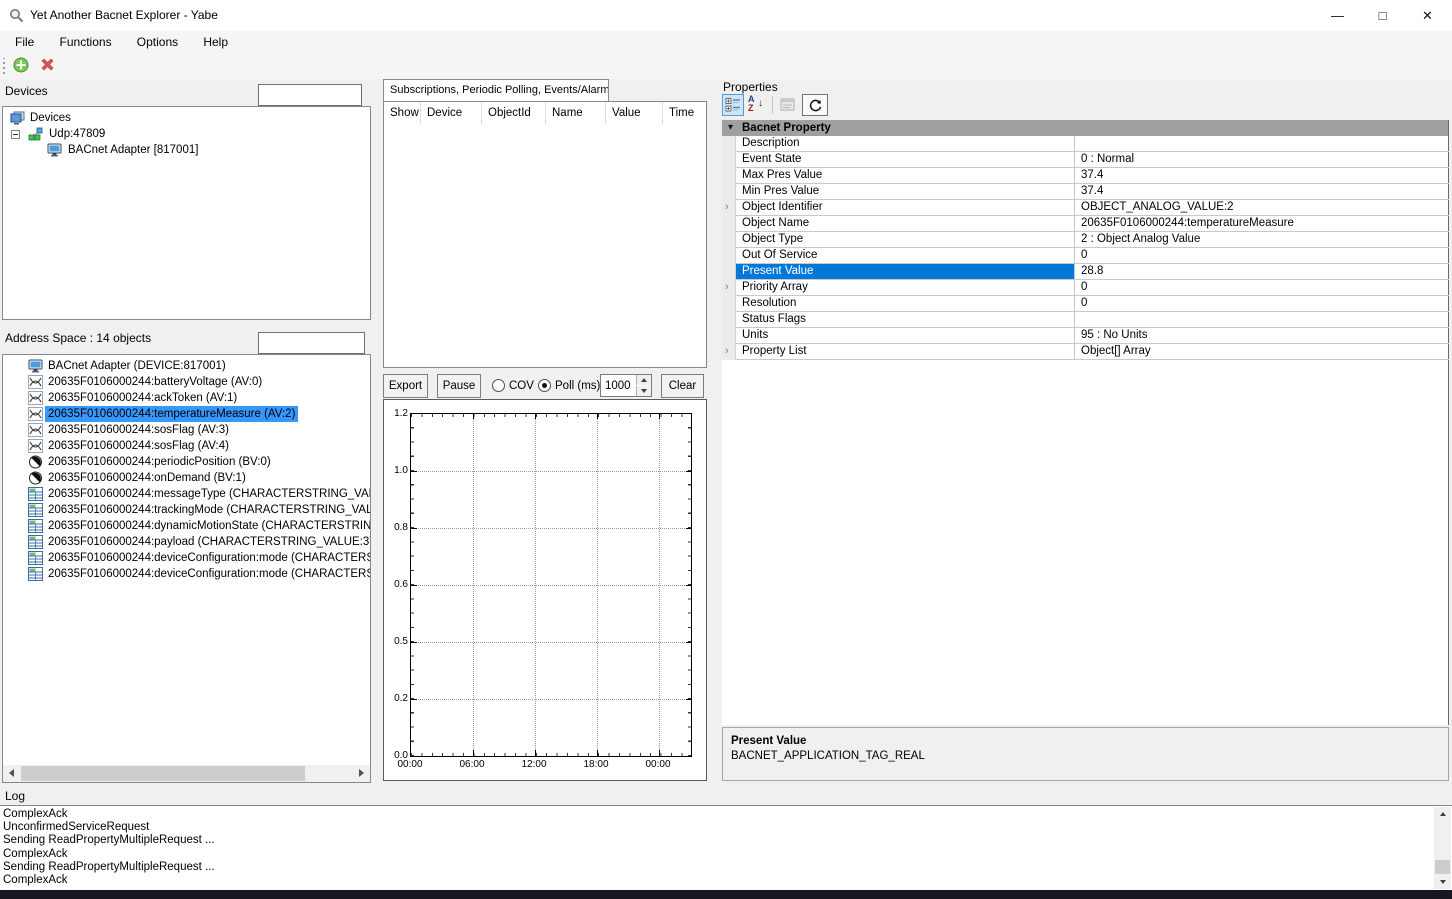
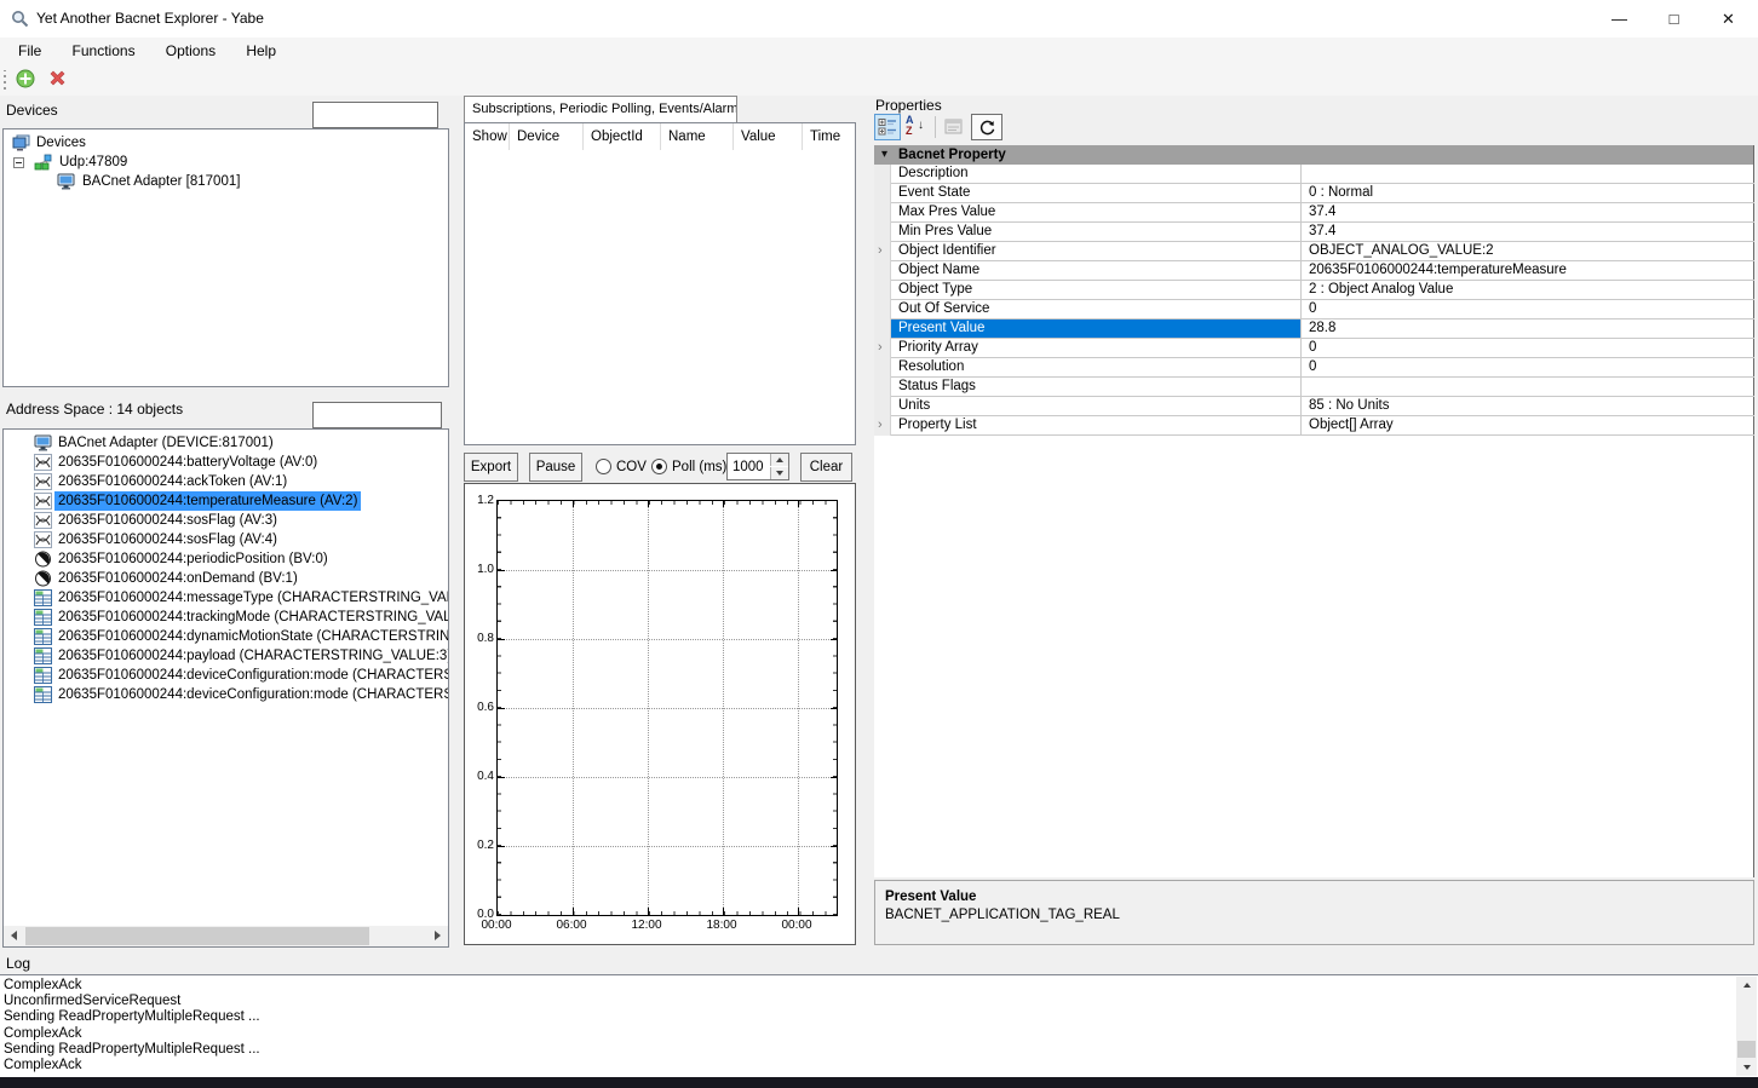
  Yet Another Bacnet Explorer - Yabe
  —
  □
  ✕
  File Functions Options Help
  Devices
  Devices
  Udp:47809
  BACnet Adapter [817001]
  Address Space : 14 objects
  BACnet Adapter (DEVICE:817001)
  20635F0106000244:batteryVoltage (AV:0)
  20635F0106000244:ackToken (AV:1)
  20635F0106000244:temperatureMeasure (AV:2)
  20635F0106000244:sosFlag (AV:3)
  20635F0106000244:sosFlag (AV:4)
  20635F0106000244:periodicPosition (BV:0)
  20635F0106000244:onDemand (BV:1)
  20635F0106000244:messageType (CHARACTERSTRING_VA
  20635F0106000244:trackingMode (CHARACTERSTRING_VAL
  20635F0106000244:dynamicMotionState (CHARACTERSTRIN
  20635F0106000244:payload (CHARACTERSTRING_VALUE:3
  20635F0106000244:deviceConfiguration:mode (CHARACTER
  20635F0106000244:deviceConfiguration:mode (CHARACTER
  Subscriptions, Periodic Polling, Events/Alarm
  Show
  Device
  ObjectId
  Name
  Value
  Time
  Export
  Pause
  COV
  Poll (ms)
  1000
  Clear
  1.2
  1.0
  0.8
  0.6
- 0.5
+ 0.4
  0.2
  0.0
  00:00
  06:00
  12:00
  18:00
  00:00
  Properties
  A
  Z
  ↓
  ▾
  Bacnet Property
  Description
  Event State
  0 : Normal
  Max Pres Value
  37.4
  Min Pres Value
  37.4
  ›
  Object Identifier
  OBJECT_ANALOG_VALUE:2
  Object Name
  20635F0106000244:temperatureMeasure
  Object Type
  2 : Object Analog Value
  Out Of Service
  0
  Present Value
  28.8
  ›
  Priority Array
  0
  Resolution
  0
  Status Flags
  Units
- 95 : No Units
+ 85 : No Units
  ›
  Property List
  Object[] Array
  Present Value
  BACNET_APPLICATION_TAG_REAL
  Log
  ComplexAck
  UnconfirmedServiceRequest
  Sending ReadPropertyMultipleRequest ...
  ComplexAck
  Sending ReadPropertyMultipleRequest ...
  ComplexAck
